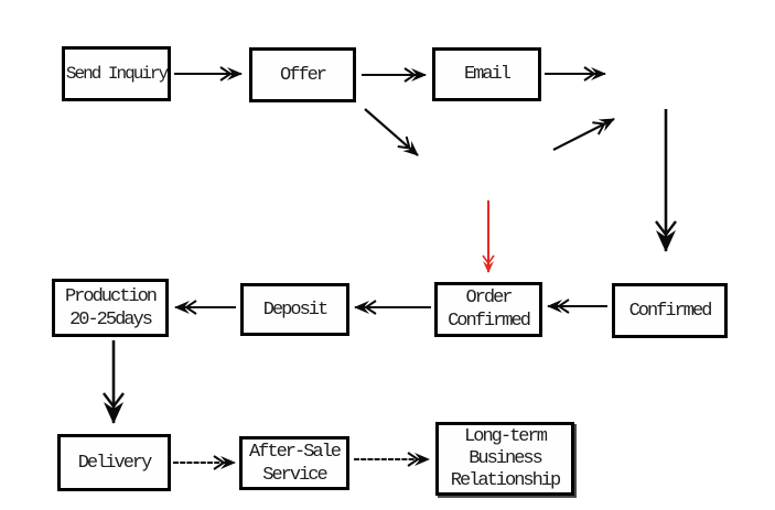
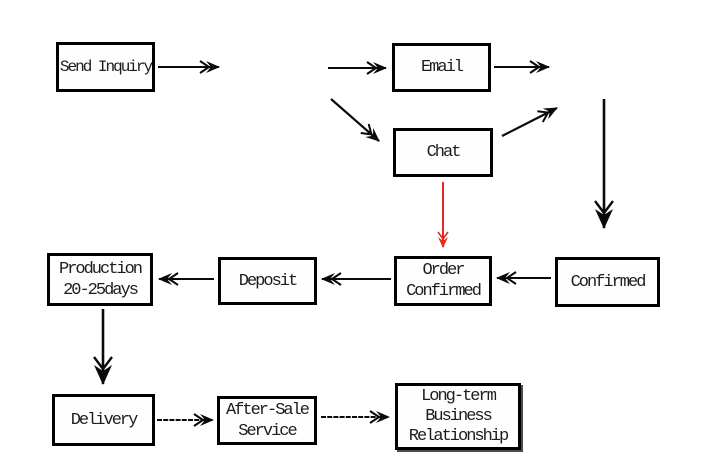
  Send Inquiry
- Offer
  Email
+ Chat
  Production
  20-25days
  Deposit
  Order
  Confirmed
  Confirmed
  Delivery
  After-Sale
  Service
  Long-term
  Business
  Relationship
